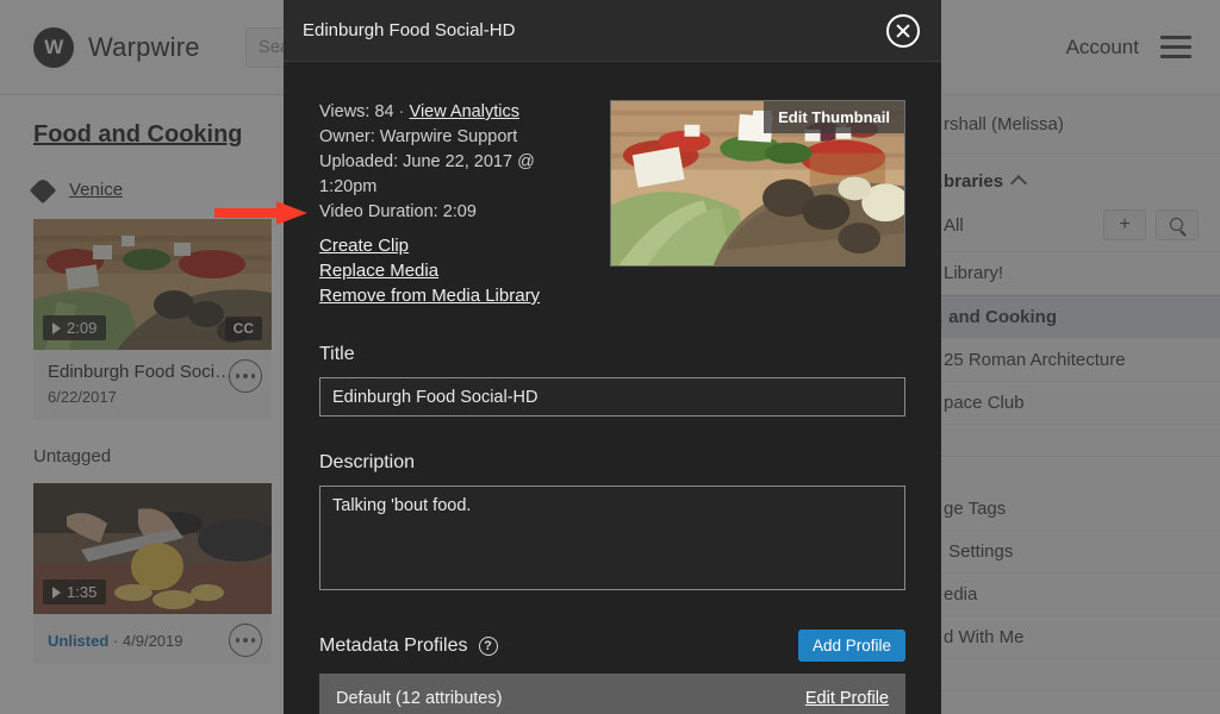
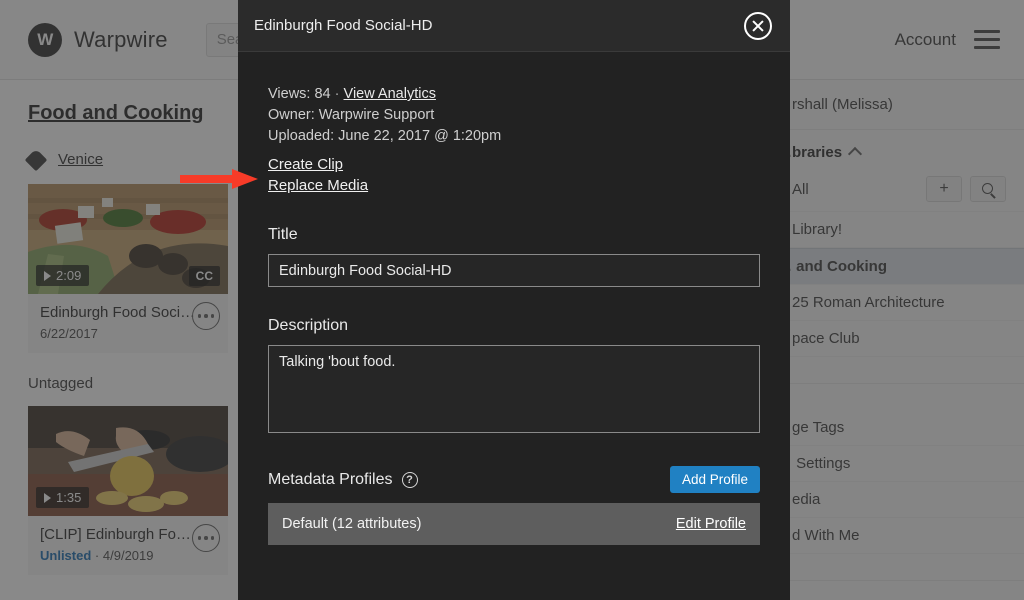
  W
  Warpwire
  Account
  Food and Cooking
  Venice
  2:09
  CC
  Edinburgh Food Soci…
  6/22/2017
  Untagged
  1:35
+ [CLIP] Edinburgh Fo…
  Unlisted · 4/9/2019
  rshall (Melissa)
  braries
  All
  +
  Library!
  and Cooking
  25 Roman Architecture
  pace Club
  ge Tags
  Settings
  edia
  d With Me
  Edinburgh Food Social-HD
  Views: 84 · View Analytics
  Owner: Warpwire Support
  Uploaded: June 22, 2017 @ 1:20pm
- Video Duration: 2:09
  Create Clip
  Replace Media
- Remove from Media Library
- Edit Thumbnail
  Title
  Edinburgh Food Social-HD
  Description
  Talking 'bout food.
  Metadata Profiles
  ?
  Add Profile
  Default (12 attributes)
  Edit Profile
